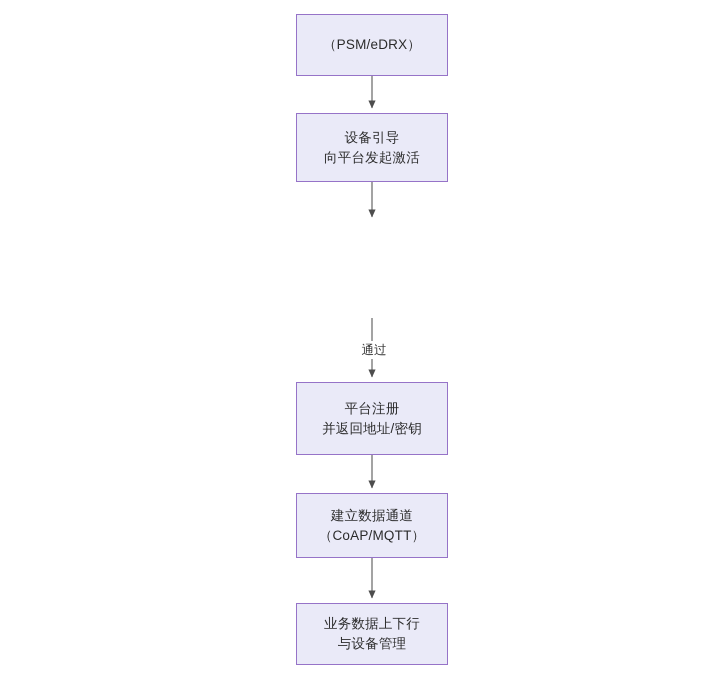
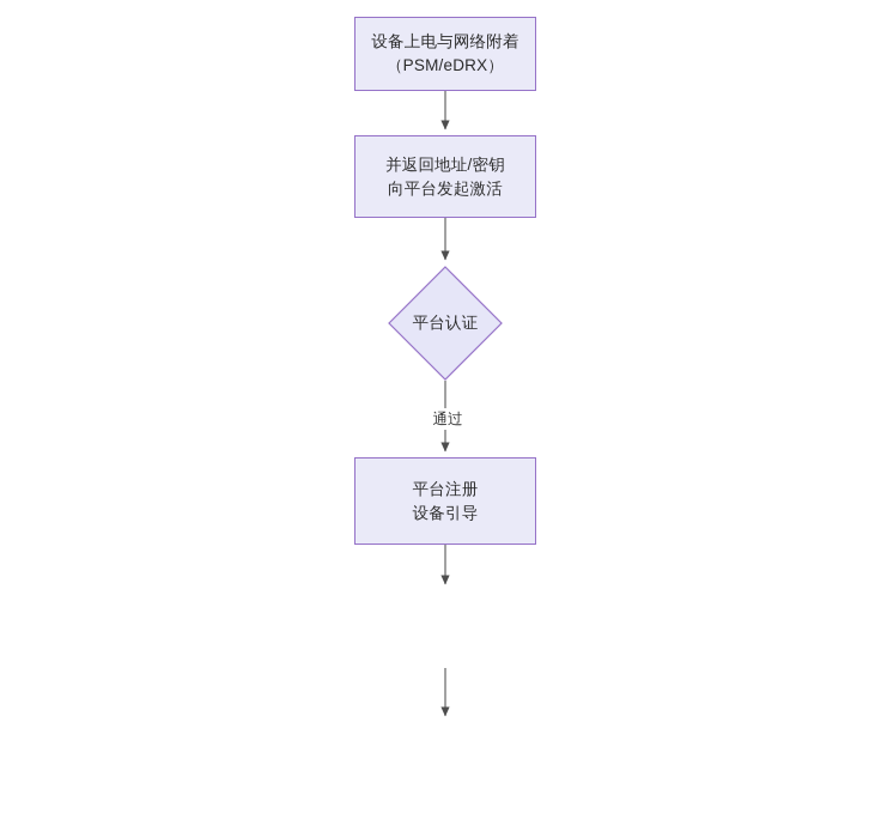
+ 设备上电与网络附着
  （PSM/eDRX）
- 设备引导
+ 并返回地址/密钥
  向平台发起激活
+ 平台认证
  通过
  平台注册
- 并返回地址/密钥
+ 设备引导
- 建立数据通道
- （CoAP/MQTT）
- 业务数据上下行
- 与设备管理
